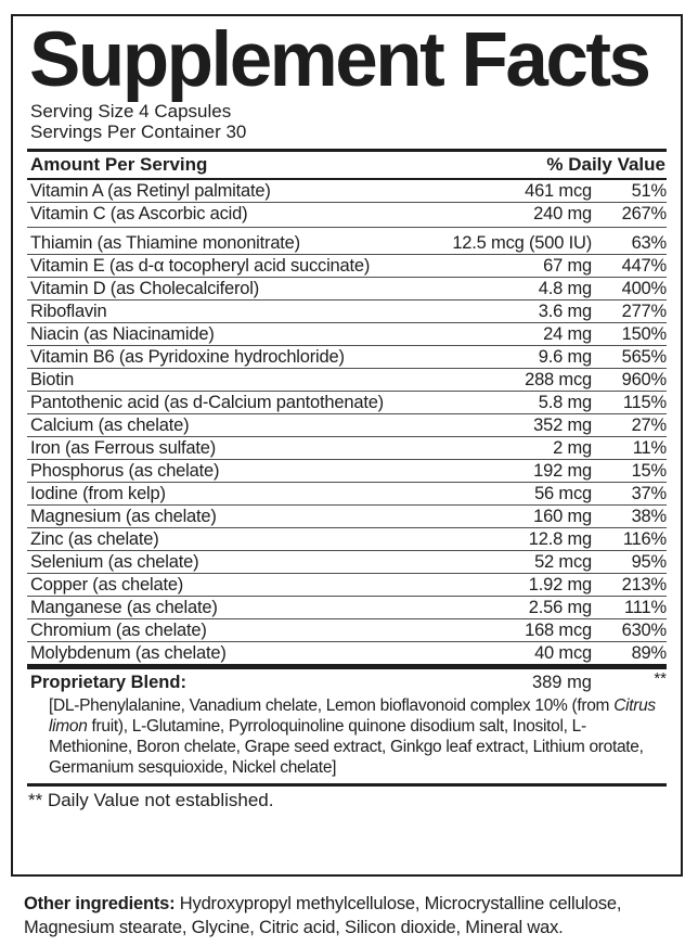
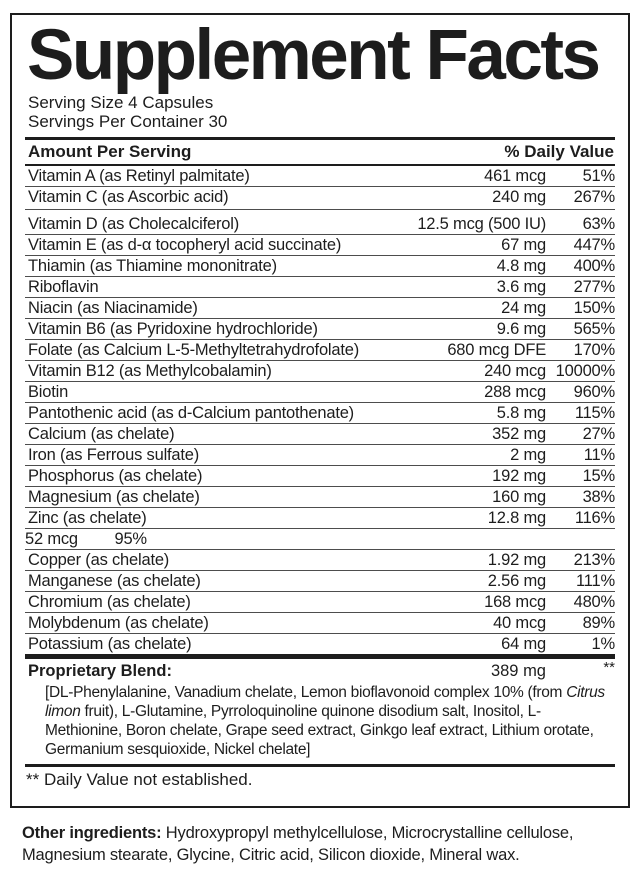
  Supplement Facts
  Serving Size 4 Capsules
  Servings Per Container 30
  Amount Per Serving
  % Daily Value
  Vitamin A (as Retinyl palmitate)
  461 mcg
  51%
  Vitamin C (as Ascorbic acid)
  240 mg
  267%
- Thiamin (as Thiamine mononitrate)
+ Vitamin D (as Cholecalciferol)
  12.5 mcg (500 IU)
  63%
  Vitamin E (as d-α tocopheryl acid succinate)
  67 mg
  447%
- Vitamin D (as Cholecalciferol)
+ Thiamin (as Thiamine mononitrate)
  4.8 mg
  400%
  Riboflavin
  3.6 mg
  277%
  Niacin (as Niacinamide)
  24 mg
  150%
  Vitamin B6 (as Pyridoxine hydrochloride)
  9.6 mg
  565%
+ Folate (as Calcium L-5-Methyltetrahydrofolate)
+ 680 mcg DFE
+ 170%
+ Vitamin B12 (as Methylcobalamin)
+ 240 mcg
+ 10000%
  Biotin
  288 mcg
  960%
  Pantothenic acid (as d-Calcium pantothenate)
  5.8 mg
  115%
  Calcium (as chelate)
  352 mg
  27%
  Iron (as Ferrous sulfate)
  2 mg
  11%
  Phosphorus (as chelate)
  192 mg
  15%
- Iodine (from kelp)
- 56 mcg
- 37%
  Magnesium (as chelate)
  160 mg
  38%
  Zinc (as chelate)
  12.8 mg
  116%
- Selenium (as chelate)
  52 mcg
  95%
  Copper (as chelate)
  1.92 mg
  213%
  Manganese (as chelate)
  2.56 mg
  111%
  Chromium (as chelate)
  168 mcg
- 630%
+ 480%
  Molybdenum (as chelate)
  40 mcg
  89%
+ Potassium (as chelate)
+ 64 mg
+ 1%
  Proprietary Blend:
  389 mg
  **
  [DL-Phenylalanine, Vanadium chelate, Lemon bioflavonoid complex 10% (from Citrus limon fruit), L-Glutamine, Pyrroloquinoline quinone disodium salt, Inositol, L-Methionine, Boron chelate, Grape seed extract, Ginkgo leaf extract, Lithium orotate, Germanium sesquioxide, Nickel chelate]
  ** Daily Value not established.
  Other ingredients: Hydroxypropyl methylcellulose, Microcrystalline cellulose, Magnesium stearate, Glycine, Citric acid, Silicon dioxide, Mineral wax.
